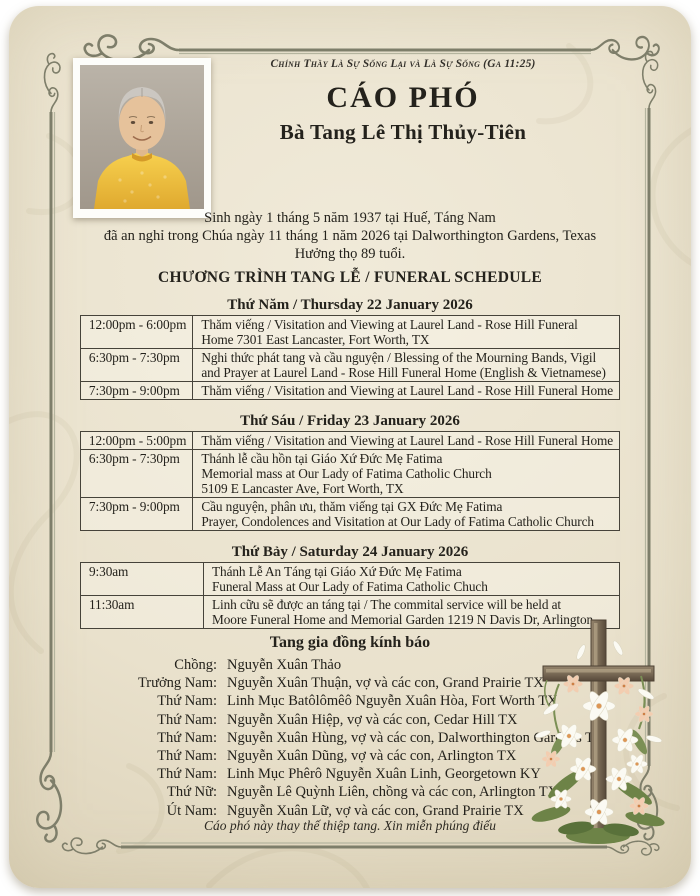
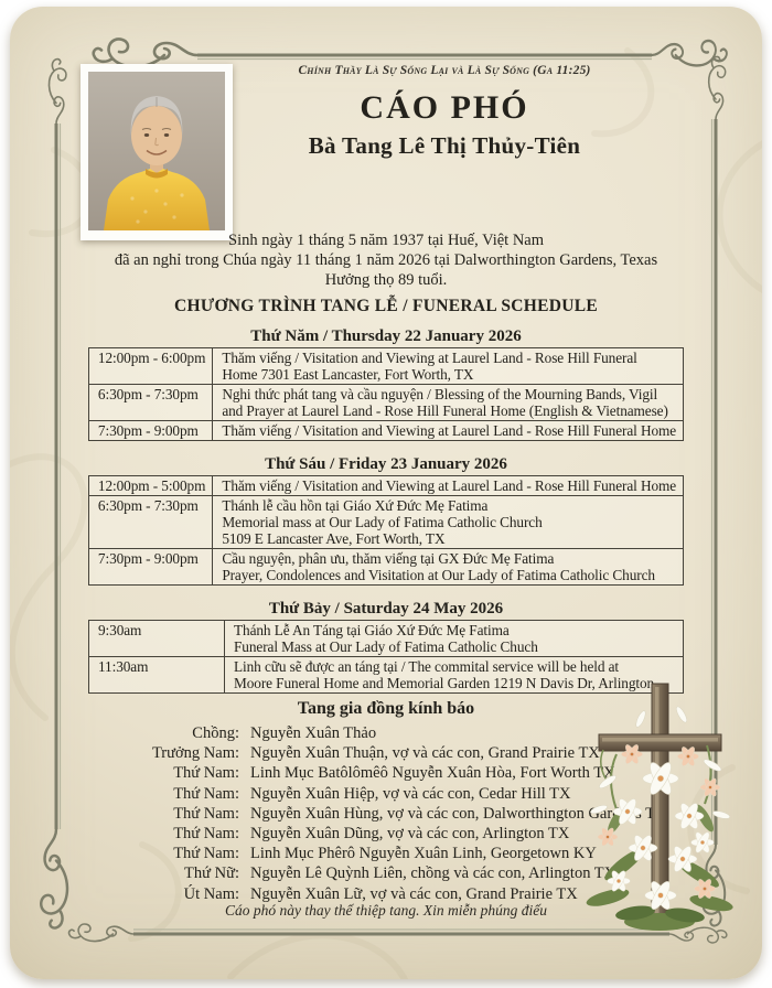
  Chính Thầy Là Sự Sống Lại và Là Sự Sống (Ga 11:25)
  CÁO PHÓ
  Bà Tang Lê Thị Thủy-Tiên
- Sinh ngày 1 tháng 5 năm 1937 tại Huế, Táng Nam
+ Sinh ngày 1 tháng 5 năm 1937 tại Huế, Việt Nam
  đã an nghỉ trong Chúa ngày 11 tháng 1 năm 2026 tại Dalworthington Gardens, Texas
  Hưởng thọ 89 tuổi.
  CHƯƠNG TRÌNH TANG LỄ / FUNERAL SCHEDULE
  Thứ Năm / Thursday 22 January 2026
  12:00pm - 6:00pm	Thăm viếng / Visitation and Viewing at Laurel Land - Rose Hill FuneralHome 7301 East Lancaster, Fort Worth, TX
  6:30pm - 7:30pm	Nghi thức phát tang và cầu nguyện / Blessing of the Mourning Bands, Vigiland Prayer at Laurel Land - Rose Hill Funeral Home (English & Vietnamese)
  7:30pm - 9:00pm	Thăm viếng / Visitation and Viewing at Laurel Land - Rose Hill Funeral Home
  Thứ Sáu / Friday 23 January 2026
  12:00pm - 5:00pm	Thăm viếng / Visitation and Viewing at Laurel Land - Rose Hill Funeral Home
  6:30pm - 7:30pm	Thánh lễ cầu hồn tại Giáo Xứ Đức Mẹ FatimaMemorial mass at Our Lady of Fatima Catholic Church5109 E Lancaster Ave, Fort Worth, TX
  7:30pm - 9:00pm	Cầu nguyện, phân ưu, thăm viếng tại GX Đức Mẹ FatimaPrayer, Condolences and Visitation at Our Lady of Fatima Catholic Church
- Thứ Bảy / Saturday 24 January 2026
+ Thứ Bảy / Saturday 24 May 2026
  9:30am	Thánh Lễ An Táng tại Giáo Xứ Đức Mẹ FatimaFuneral Mass at Our Lady of Fatima Catholic Chuch
  11:30am	Linh cữu sẽ được an táng tại / The commital service will be held atMoore Funeral Home and Memorial Garden 1219 N Davis Dr, Arlington
  Tang gia đồng kính báo
  Chồng:
  Nguyễn Xuân Thảo
  Trưởng Nam:
  Nguyễn Xuân Thuận, vợ và các con, Grand Prairie TX
  Thứ Nam:
  Linh Mục Batôlômêô Nguyễn Xuân Hòa, Fort Worth TX
  Thứ Nam:
  Nguyễn Xuân Hiệp, vợ và các con, Cedar Hill TX
  Thứ Nam:
  Nguyễn Xuân Hùng, vợ và các con, Dalworthingtonar T
  Thứ Nam:
  Nguyễn Xuân Dũng, vợ và các con, Arlington TX
  Thứ Nam:
  Linh Mục Phêrô Nguyễn Xuân Linh, Georgetown KY
  Thứ Nữ:
  Nguyễn Lê Quỳnh Liên, chồng và các con, Arlington T
  Út Nam:
  Nguyễn Xuân Lữ, vợ và các con, Grand Prairie TX
  Cáo phó này thay thế thiệp tang. Xin miễn phúng điếu
